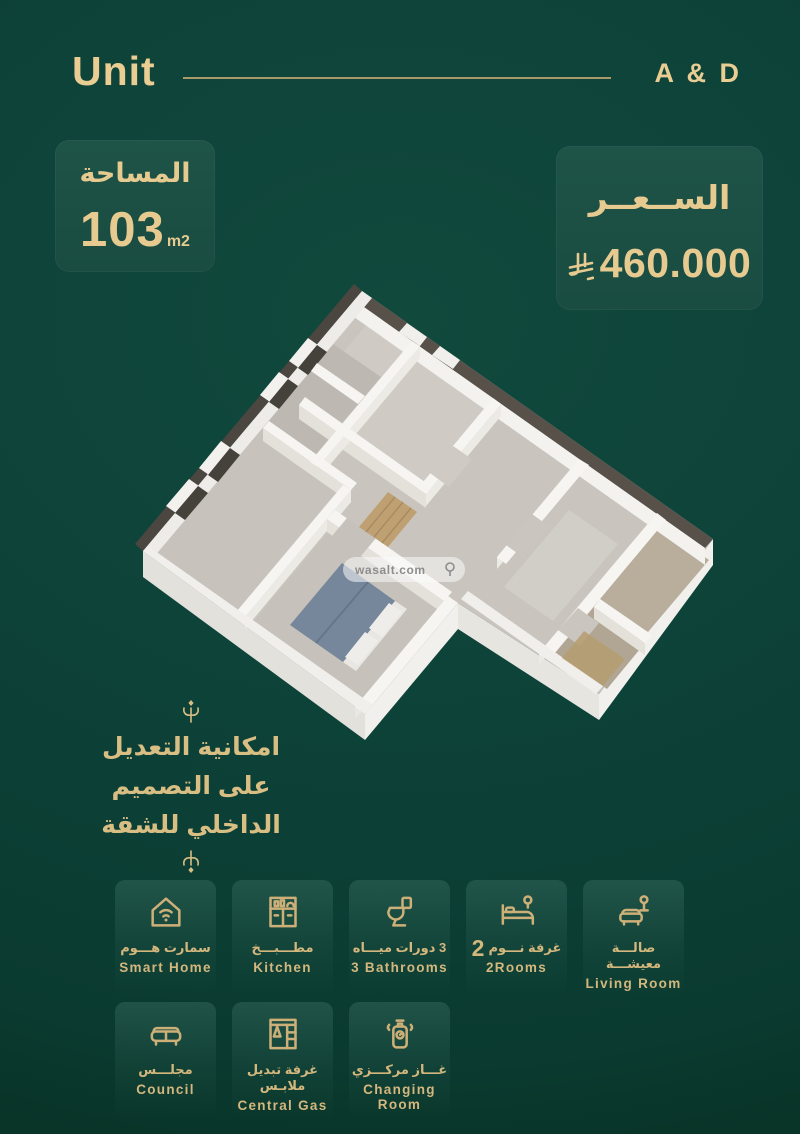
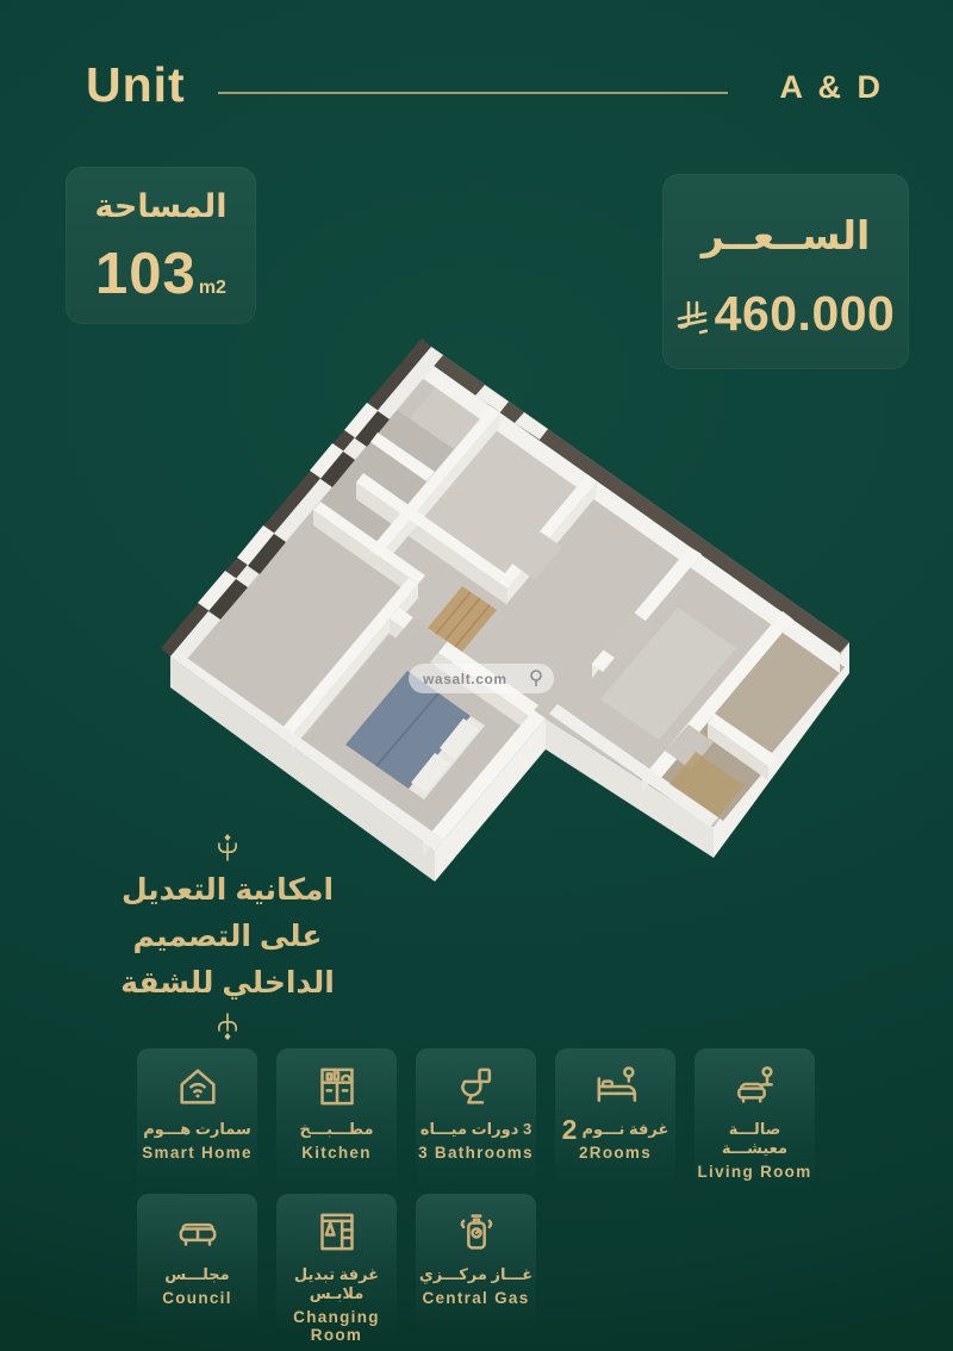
  Unit
  A & D
  المساحة
  103
  m2
  الســعــر
  460.000
  wasalt.com
  امكانية التعديل
  على التصميم
  الداخلي للشقة
  سمارت هـــوم
  Smart Home
  مطـــبـــخ
  Kitchen
  3 دورات ميـــاه
  3 Bathrooms
  غرفة نـــوم
  2
  2Rooms
  صالـــة معيشـــة
  Living Room
  مجلـــس
  Council
  غرفة تبديل ملابـس
- Central Gas
+ Changing Room
  غـــاز مركـــزي
- Changing Room
+ Central Gas
